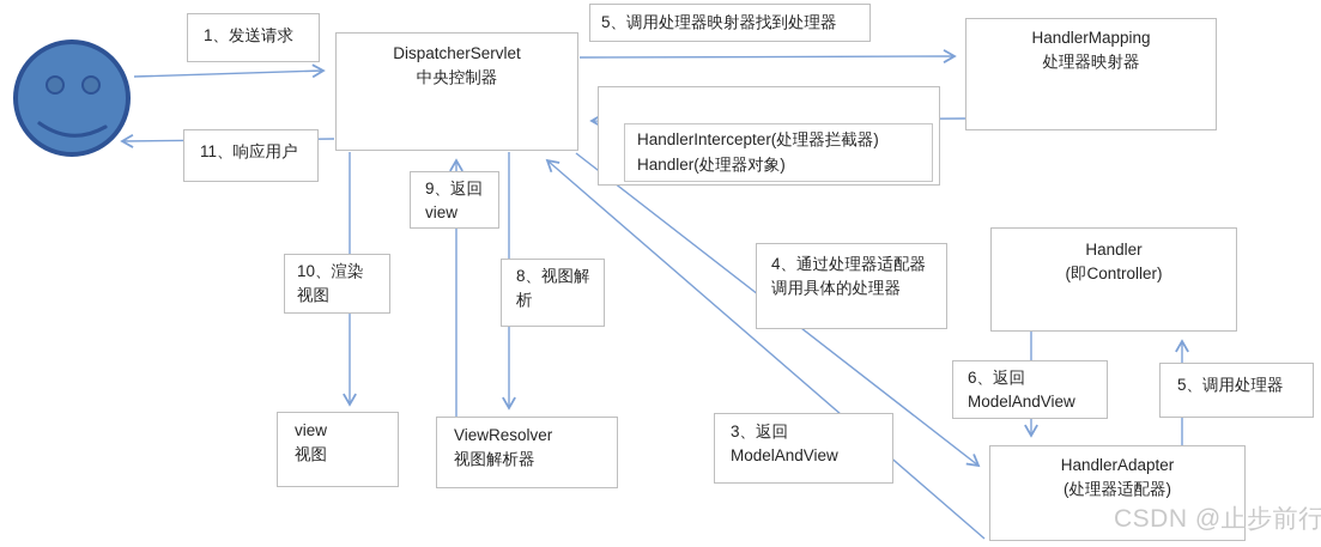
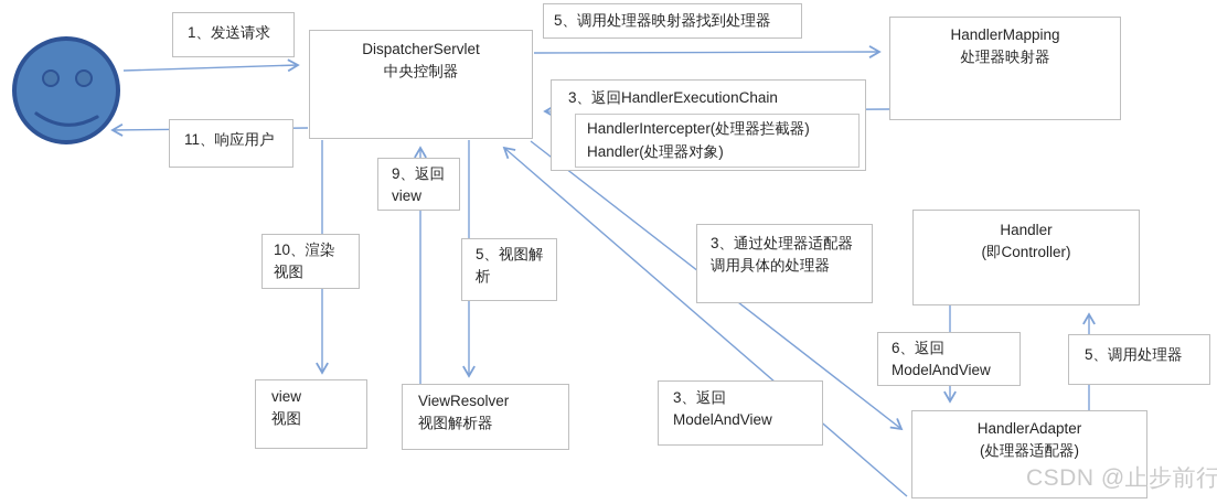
  1、发送请求
  5、调用处理器映射器找到处理器
+ 3、返回HandlerExecutionChain
  HandlerIntercepter(处理器拦截器)
  Handler(处理器对象)
  11、响应用户
  9、返回
  view
  10、渲染
  视图
- 8、视图解
+ 5、视图解
  析
- 4、通过处理器适配器
+ 3、通过处理器适配器
  调用具体的处理器
  6、返回
  ModelAndView
  5、调用处理器
  3、返回
  ModelAndView
  DispatcherServlet
  中央控制器
  HandlerMapping
  处理器映射器
  Handler
  (即Controller)
  HandlerAdapter
  (处理器适配器)
  view
  视图
  ViewResolver
  视图解析器
  CSDN @止步前行
